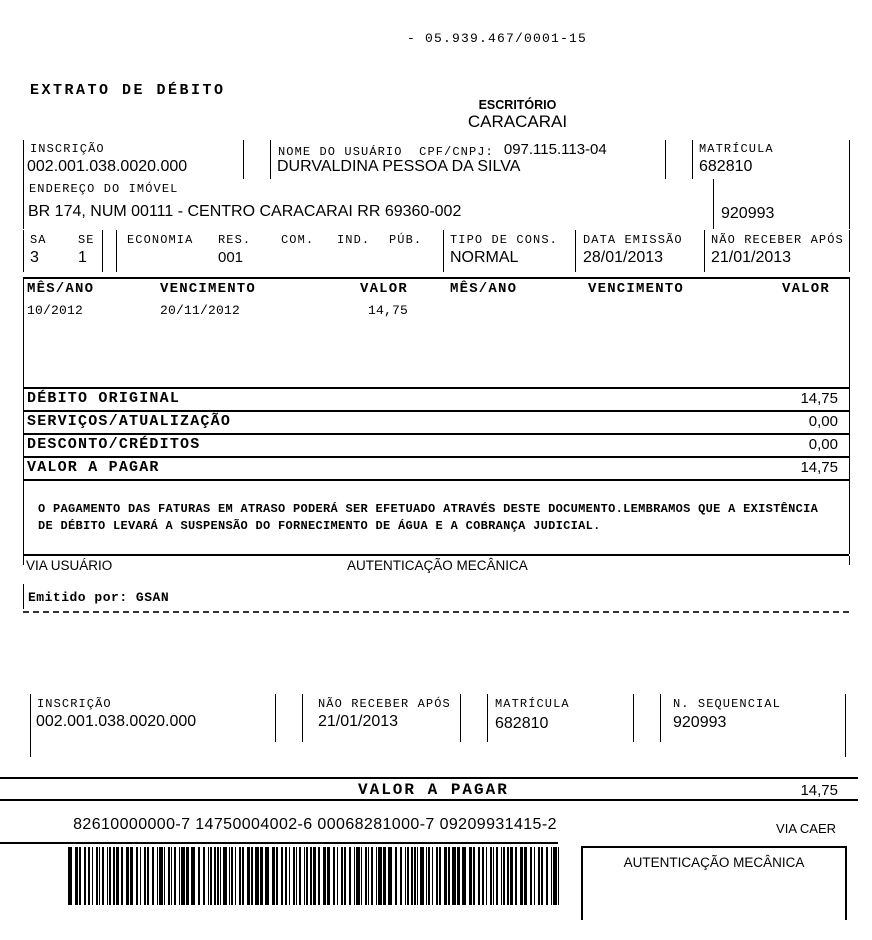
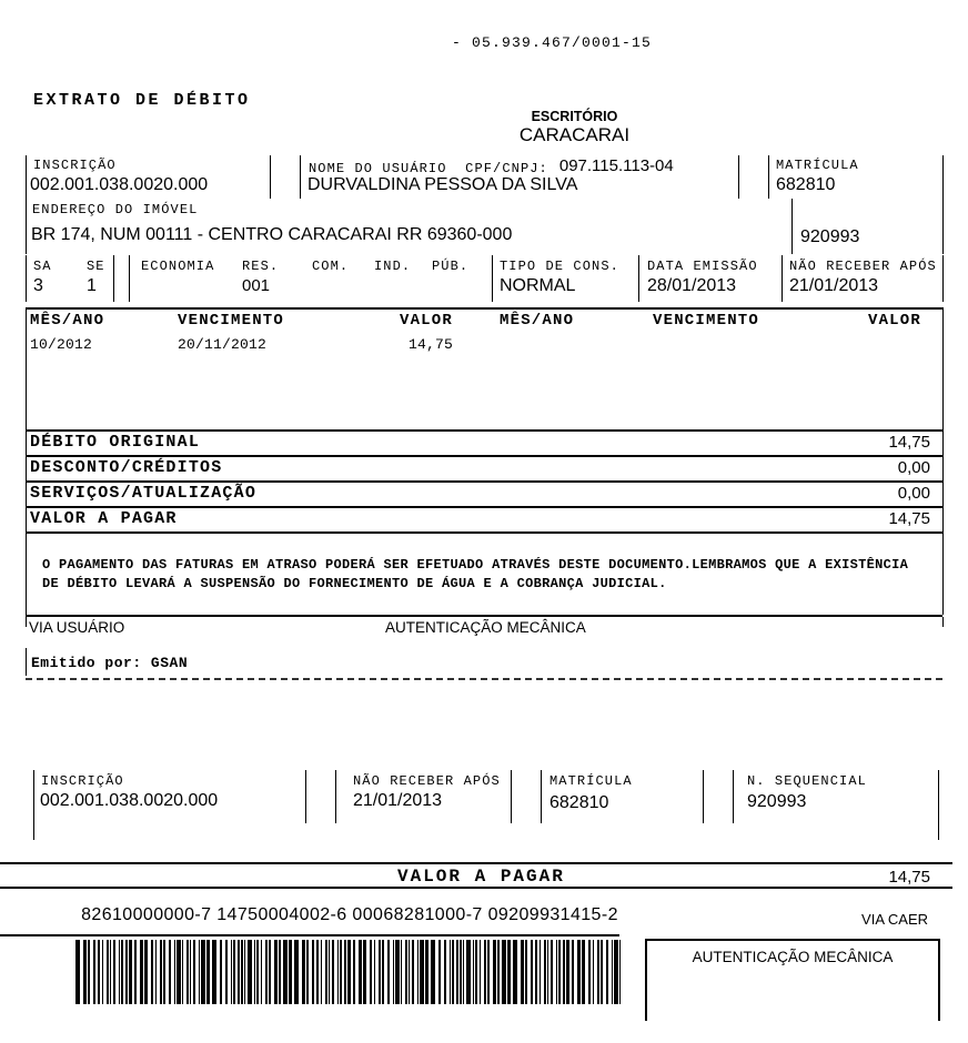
  - 05.939.467/0001-15
  EXTRATO DE DÉBITO
  ESCRITÓRIO
  CARACARAI
  INSCRIÇÃO
  002.001.038.0020.000
  NOME DO USUÁRIO CPF/CNPJ: 097.115.113-04
  DURVALDINA PESSOA DA SILVA
  MATRÍCULA
  682810
  ENDEREÇO DO IMÓVEL
- BR 174, NUM 00111 - CENTRO CARACARAI RR 69360-002
+ BR 174, NUM 00111 - CENTRO CARACARAI RR 69360-000
  920993
  SA
  SE
  3
  1
  ECONOMIA
  RES.
  COM.
  IND.
  PÚB.
  001
  TIPO DE CONS.
  NORMAL
  DATA EMISSÃO
  28/01/2013
  NÃO RECEBER APÓS
  21/01/2013
  MÊS/ANO
  VENCIMENTO
  VALOR
  MÊS/ANO
  VENCIMENTO
  VALOR
  10/2012
  20/11/2012
  14,75
  DÉBITO ORIGINAL
  14,75
- SERVIÇOS/ATUALIZAÇÃO
+ DESCONTO/CRÉDITOS
  0,00
- DESCONTO/CRÉDITOS
+ SERVIÇOS/ATUALIZAÇÃO
  0,00
  VALOR A PAGAR
  14,75
  O PAGAMENTO DAS FATURAS EM ATRASO PODERÁ SER EFETUADO ATRAVÉS DESTE DOCUMENTO.LEMBRAMOS QUE A EXISTÊNCIA
  DE DÉBITO LEVARÁ A SUSPENSÃO DO FORNECIMENTO DE ÁGUA E A COBRANÇA JUDICIAL.
  VIA USUÁRIO
  AUTENTICAÇÃO MECÂNICA
  Emitido por: GSAN
  INSCRIÇÃO
  002.001.038.0020.000
  NÃO RECEBER APÓS
  21/01/2013
  MATRÍCULA
  682810
  N. SEQUENCIAL
  920993
  VALOR A PAGAR
  14,75
  82610000000-7 14750004002-6 00068281000-7 09209931415-2
  VIA CAER
  AUTENTICAÇÃO MECÂNICA
